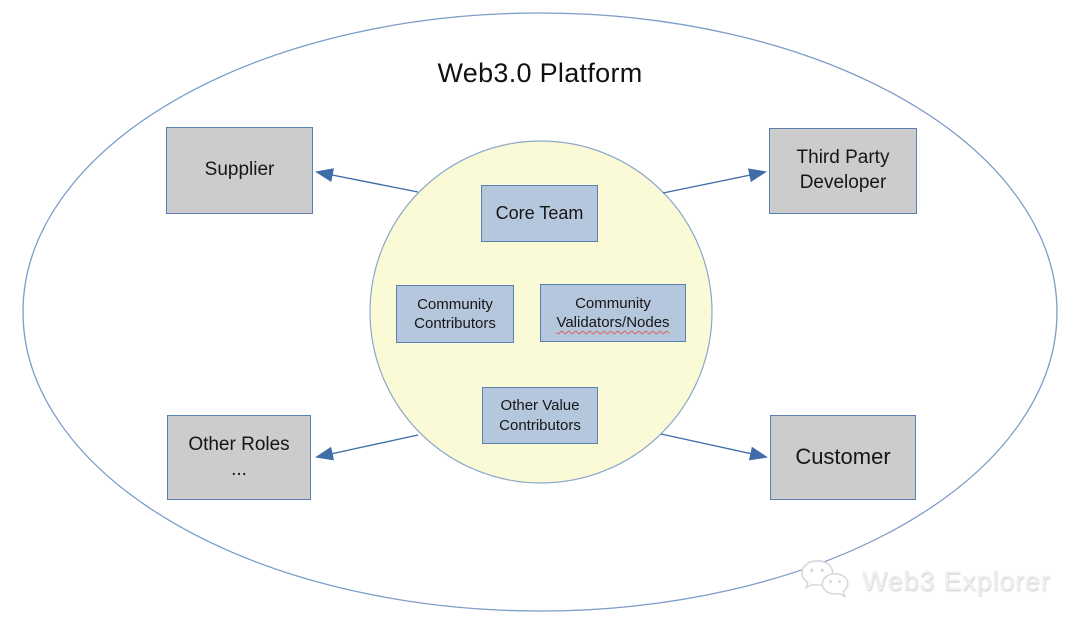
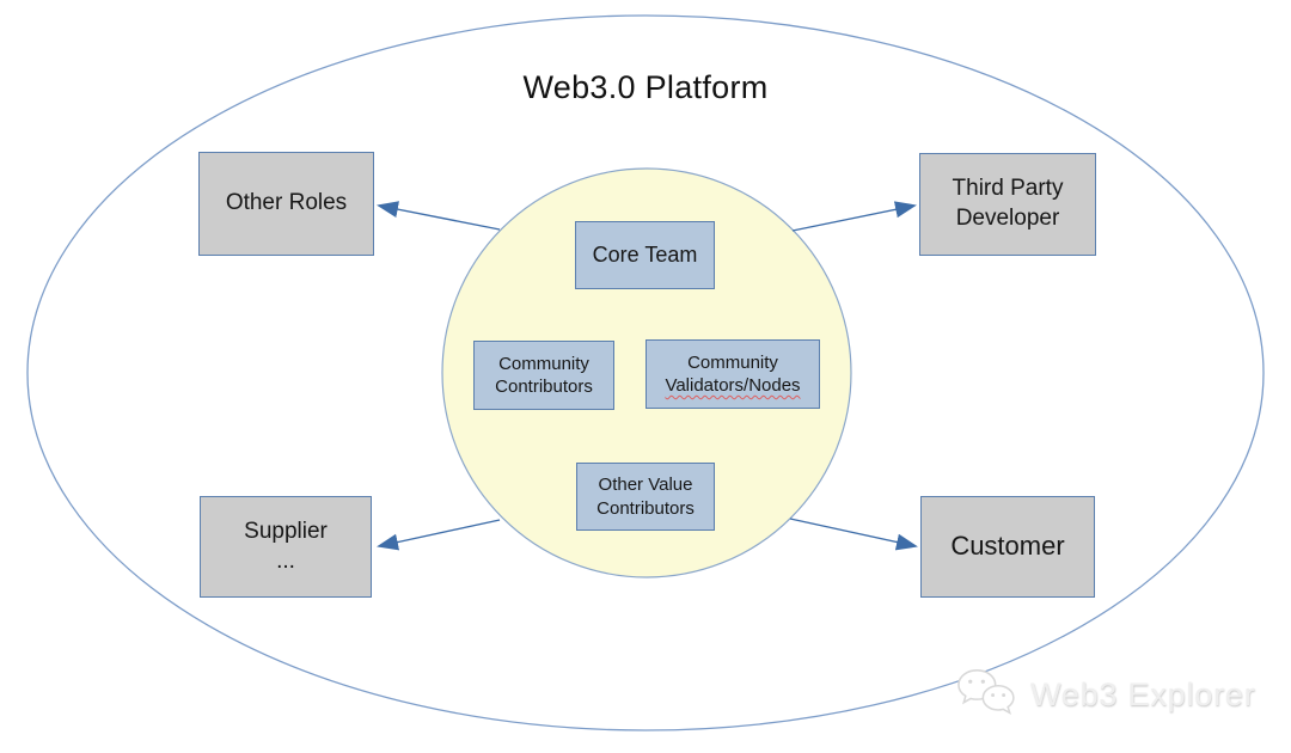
  Web3.0 Platform
  Core Team
  Community
  Contributors
  Community
  Validators/Nodes
  Other Value
  Contributors
- Supplier
+ Other Roles
  Third Party
  Developer
- Other Roles
+ Supplier
  ...
  Customer
  Web3 Explorer
